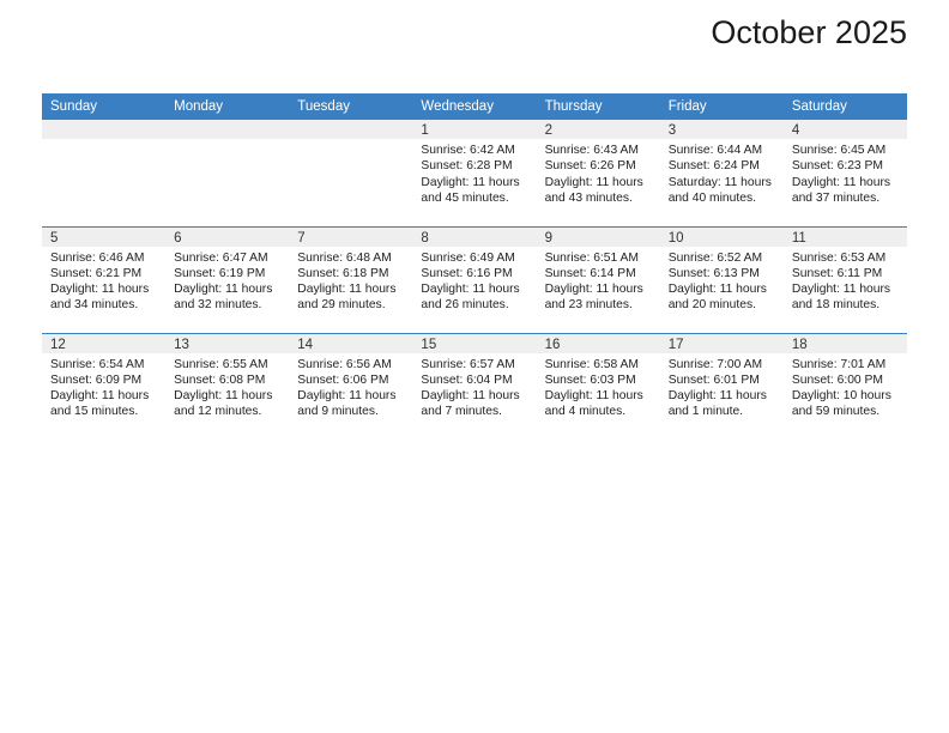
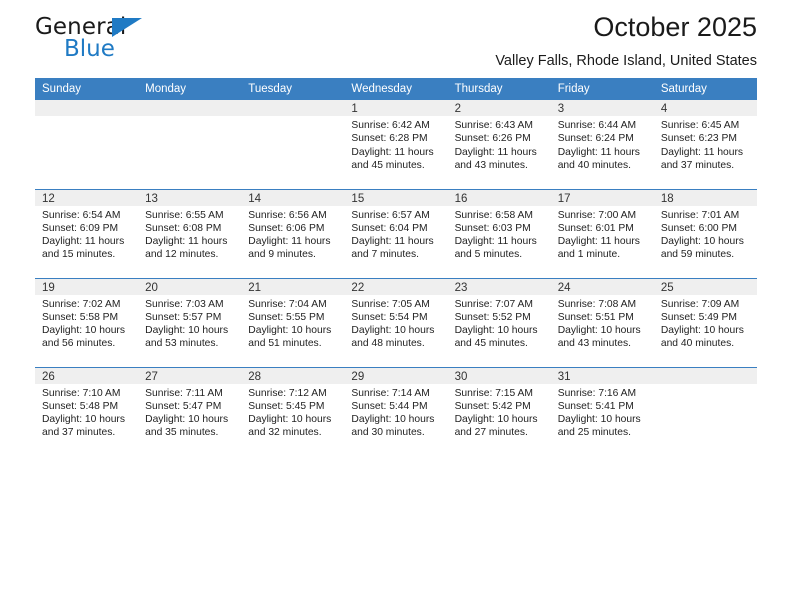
+ General
+ Blue
  October 2025
+ Valley Falls, Rhode Island, United States
  Sunday	Monday	Tuesday	Wednesday	Thursday	Friday	Saturday
- 			1Sunrise: 6:42 AMSunset: 6:28 PMDaylight: 11 hours and 45 minutes.	2Sunrise: 6:43 AMSunset: 6:26 PMDaylight: 11 hours and 43 minutes.	3Sunrise: 6:44 AMSunset: 6:24 PMSaturday: 11 hours and 40 minutes.	4Sunrise: 6:45 AMSunset: 6:23 PMDaylight: 11 hours and 37 minutes.
+ 			1Sunrise: 6:42 AMSunset: 6:28 PMDaylight: 11 hours and 45 minutes.	2Sunrise: 6:43 AMSunset: 6:26 PMDaylight: 11 hours and 43 minutes.	3Sunrise: 6:44 AMSunset: 6:24 PMDaylight: 11 hours and 40 minutes.	4Sunrise: 6:45 AMSunset: 6:23 PMDaylight: 11 hours and 37 minutes.
- 5Sunrise: 6:46 AMSunset: 6:21 PMDaylight: 11 hours and 34 minutes.	6Sunrise: 6:47 AMSunset: 6:19 PMDaylight: 11 hours and 32 minutes.	7Sunrise: 6:48 AMSunset: 6:18 PMDaylight: 11 hours and 29 minutes.	8Sunrise: 6:49 AMSunset: 6:16 PMDaylight: 11 hours and 26 minutes.	9Sunrise: 6:51 AMSunset: 6:14 PMDaylight: 11 hours and 23 minutes.	10Sunrise: 6:52 AMSunset: 6:13 PMDaylight: 11 hours and 20 minutes.	11Sunrise: 6:53 AMSunset: 6:11 PMDaylight: 11 hours and 18 minutes.
- 12Sunrise: 6:54 AMSunset: 6:09 PMDaylight: 11 hours and 15 minutes.	13Sunrise: 6:55 AMSunset: 6:08 PMDaylight: 11 hours and 12 minutes.	14Sunrise: 6:56 AMSunset: 6:06 PMDaylight: 11 hours and 9 minutes.	15Sunrise: 6:57 AMSunset: 6:04 PMDaylight: 11 hours and 7 minutes.	16Sunrise: 6:58 AMSunset: 6:03 PMDaylight: 11 hours and 4 minutes.	17Sunrise: 7:00 AMSunset: 6:01 PMDaylight: 11 hours and 1 minute.	18Sunrise: 7:01 AMSunset: 6:00 PMDaylight: 10 hours and 59 minutes.
+ 12Sunrise: 6:54 AMSunset: 6:09 PMDaylight: 11 hours and 15 minutes.	13Sunrise: 6:55 AMSunset: 6:08 PMDaylight: 11 hours and 12 minutes.	14Sunrise: 6:56 AMSunset: 6:06 PMDaylight: 11 hours and 9 minutes.	15Sunrise: 6:57 AMSunset: 6:04 PMDaylight: 11 hours and 7 minutes.	16Sunrise: 6:58 AMSunset: 6:03 PMDaylight: 11 hours and 5 minutes.	17Sunrise: 7:00 AMSunset: 6:01 PMDaylight: 11 hours and 1 minute.	18Sunrise: 7:01 AMSunset: 6:00 PMDaylight: 10 hours and 59 minutes.
+ 19Sunrise: 7:02 AMSunset: 5:58 PMDaylight: 10 hours and 56 minutes.	20Sunrise: 7:03 AMSunset: 5:57 PMDaylight: 10 hours and 53 minutes.	21Sunrise: 7:04 AMSunset: 5:55 PMDaylight: 10 hours and 51 minutes.	22Sunrise: 7:05 AMSunset: 5:54 PMDaylight: 10 hours and 48 minutes.	23Sunrise: 7:07 AMSunset: 5:52 PMDaylight: 10 hours and 45 minutes.	24Sunrise: 7:08 AMSunset: 5:51 PMDaylight: 10 hours and 43 minutes.	25Sunrise: 7:09 AMSunset: 5:49 PMDaylight: 10 hours and 40 minutes.
+ 26Sunrise: 7:10 AMSunset: 5:48 PMDaylight: 10 hours and 37 minutes.	27Sunrise: 7:11 AMSunset: 5:47 PMDaylight: 10 hours and 35 minutes.	28Sunrise: 7:12 AMSunset: 5:45 PMDaylight: 10 hours and 32 minutes.	29Sunrise: 7:14 AMSunset: 5:44 PMDaylight: 10 hours and 30 minutes.	30Sunrise: 7:15 AMSunset: 5:42 PMDaylight: 10 hours and 27 minutes.	31Sunrise: 7:16 AMSunset: 5:41 PMDaylight: 10 hours and 25 minutes.
